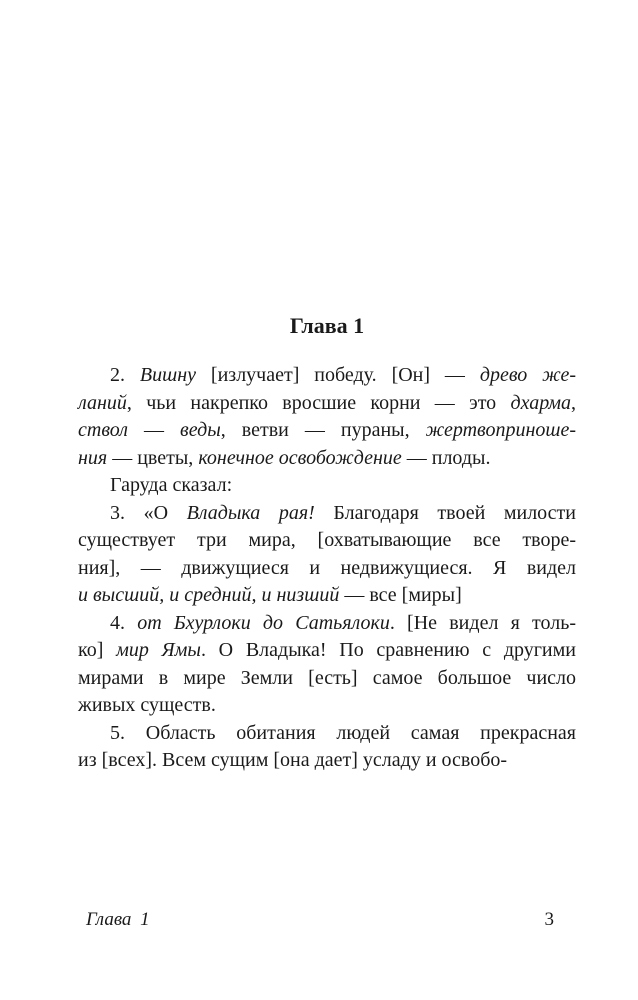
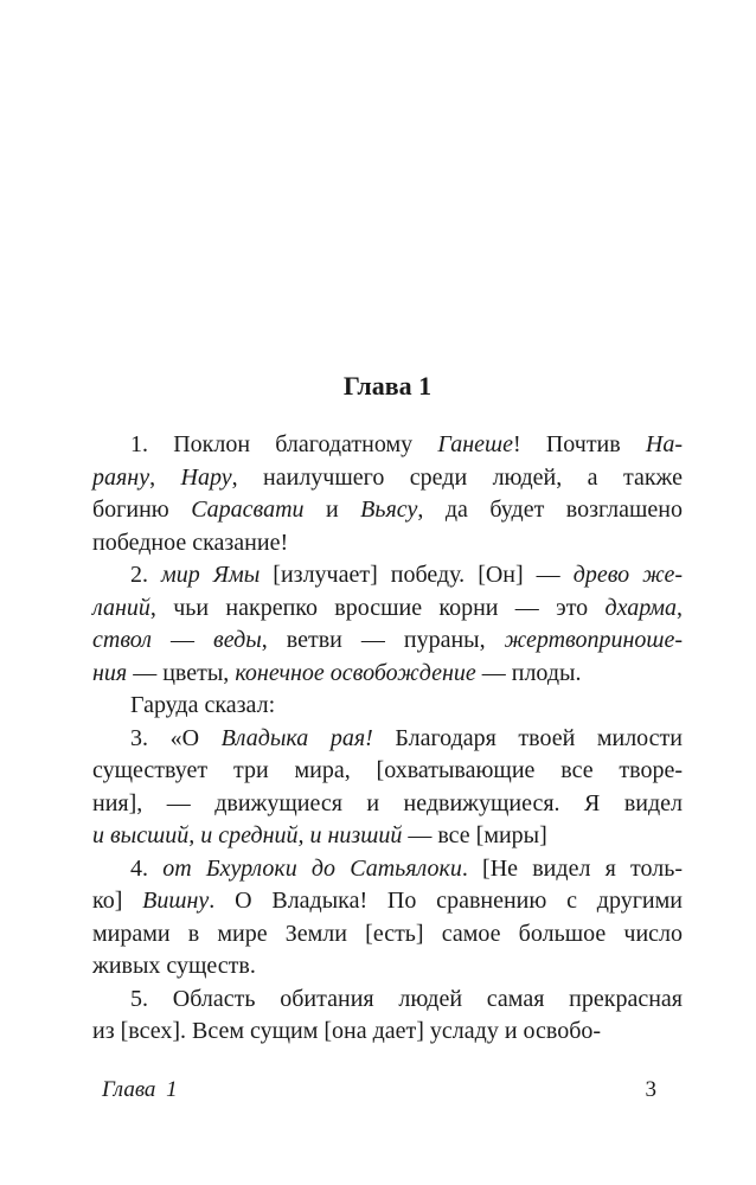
  Глава 1
+ 1. Поклон благодатному Ганеше! Почтив На-
+ раяну, Нару, наилучшего среди людей, а также
+ богиню Сарасвати и Вьясу, да будет возглашено
+ победное сказание!
- 2. Вишну [излучает] победу. [Он] — древо же-
+ 2. мир Ямы [излучает] победу. [Он] — древо же-
  ланий, чьи накрепко вросшие корни — это дхарма,
  ствол — веды, ветви — пураны, жертвоприноше-
  ния — цветы, конечное освобождение — плоды.
  Гаруда сказал:
  3. «О Владыка рая! Благодаря твоей милости
  существует три мира, [охватывающие все творе-
  ния], — движущиеся и недвижущиеся. Я видел
  и высший, и средний, и низший — все [миры]
  4. от Бхурлоки до Сатьялоки. [Не видел я толь-
- ко] мир Ямы. О Владыка! По сравнению с другими
+ ко] Вишну. О Владыка! По сравнению с другими
  мирами в мире Земли [есть] самое большое число
  живых существ.
  5. Область обитания людей самая прекрасная
  из [всех]. Всем сущим [она дает] усладу и освобо-
  Глава 1
  3
